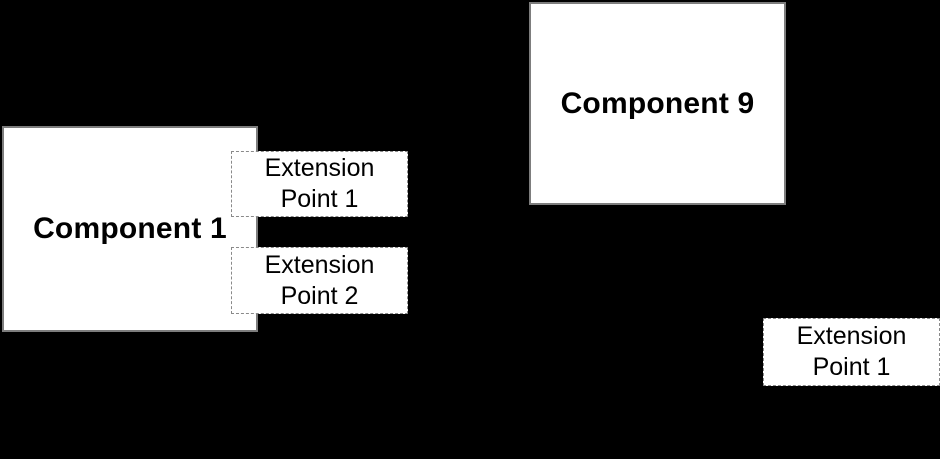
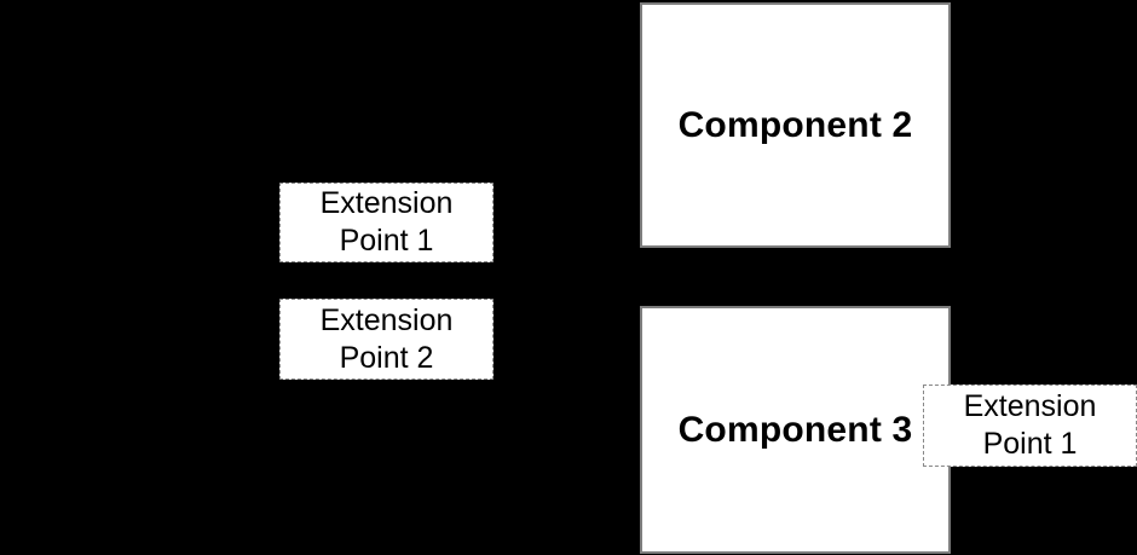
- Component 1
- Component 9
+ Component 2
+ Component 3
  Extension
  Point 1
  Extension
  Point 2
  Extension
  Point 1
